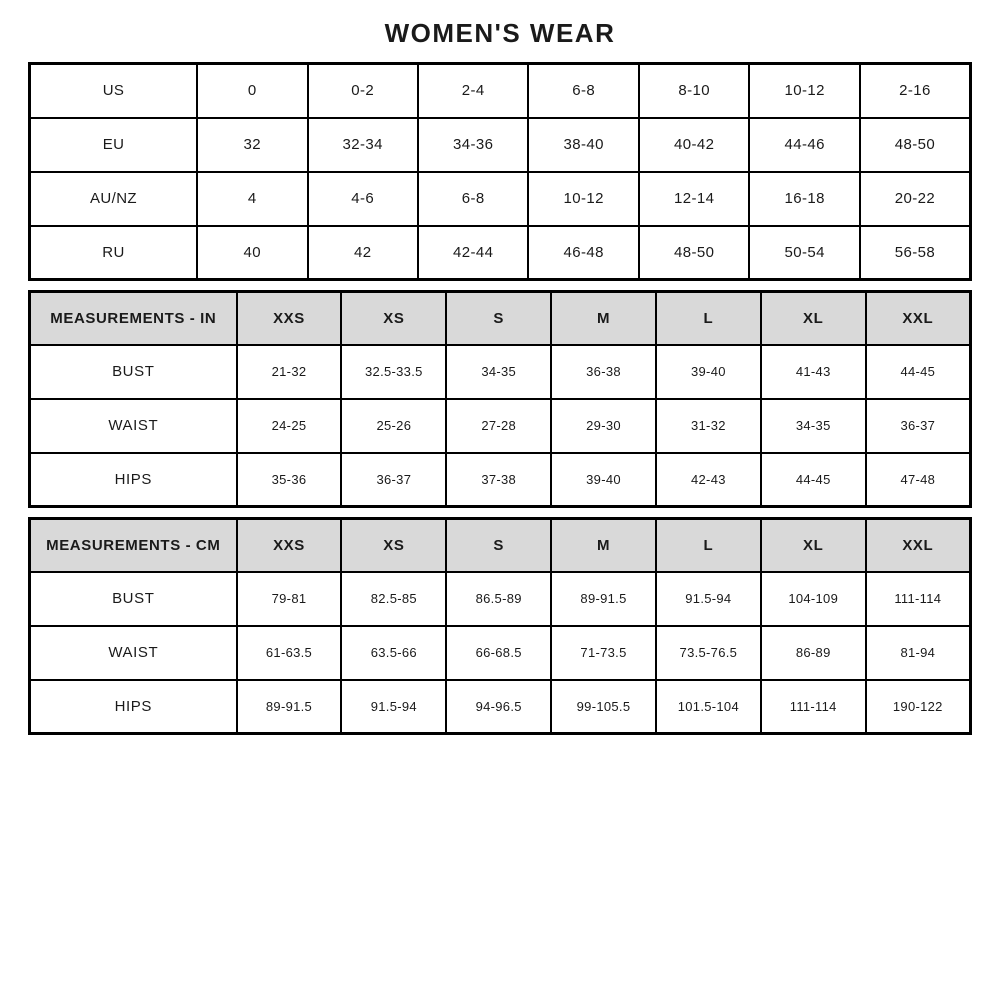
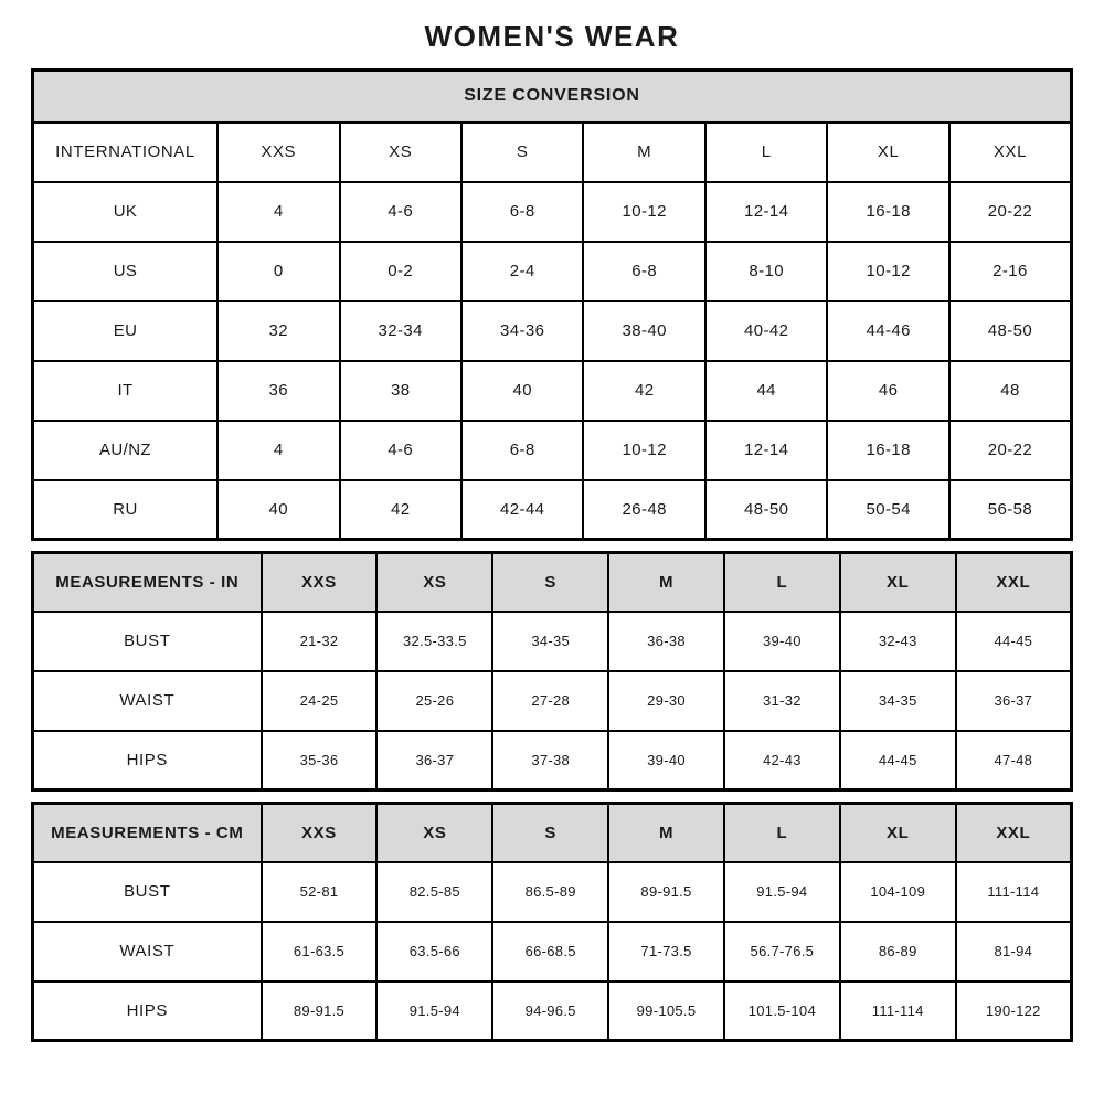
  WOMEN'S WEAR
+ SIZE CONVERSION
+ INTERNATIONAL	XXS	XS	S	M	L	XL	XXL
+ UK	4	4-6	6-8	10-12	12-14	16-18	20-22
  US	0	0-2	2-4	6-8	8-10	10-12	2-16
  EU	32	32-34	34-36	38-40	40-42	44-46	48-50
+ IT	36	38	40	42	44	46	48
  AU/NZ	4	4-6	6-8	10-12	12-14	16-18	20-22
- RU	40	42	42-44	46-48	48-50	50-54	56-58
+ RU	40	42	42-44	26-48	48-50	50-54	56-58
  MEASUREMENTS - IN	XXS	XS	S	M	L	XL	XXL
- BUST	21-32	32.5-33.5	34-35	36-38	39-40	41-43	44-45
+ BUST	21-32	32.5-33.5	34-35	36-38	39-40	32-43	44-45
  WAIST	24-25	25-26	27-28	29-30	31-32	34-35	36-37
  HIPS	35-36	36-37	37-38	39-40	42-43	44-45	47-48
  MEASUREMENTS - CM	XXS	XS	S	M	L	XL	XXL
- BUST	79-81	82.5-85	86.5-89	89-91.5	91.5-94	104-109	111-114
+ BUST	52-81	82.5-85	86.5-89	89-91.5	91.5-94	104-109	111-114
- WAIST	61-63.5	63.5-66	66-68.5	71-73.5	73.5-76.5	86-89	81-94
+ WAIST	61-63.5	63.5-66	66-68.5	71-73.5	56.7-76.5	86-89	81-94
  HIPS	89-91.5	91.5-94	94-96.5	99-105.5	101.5-104	111-114	190-122
